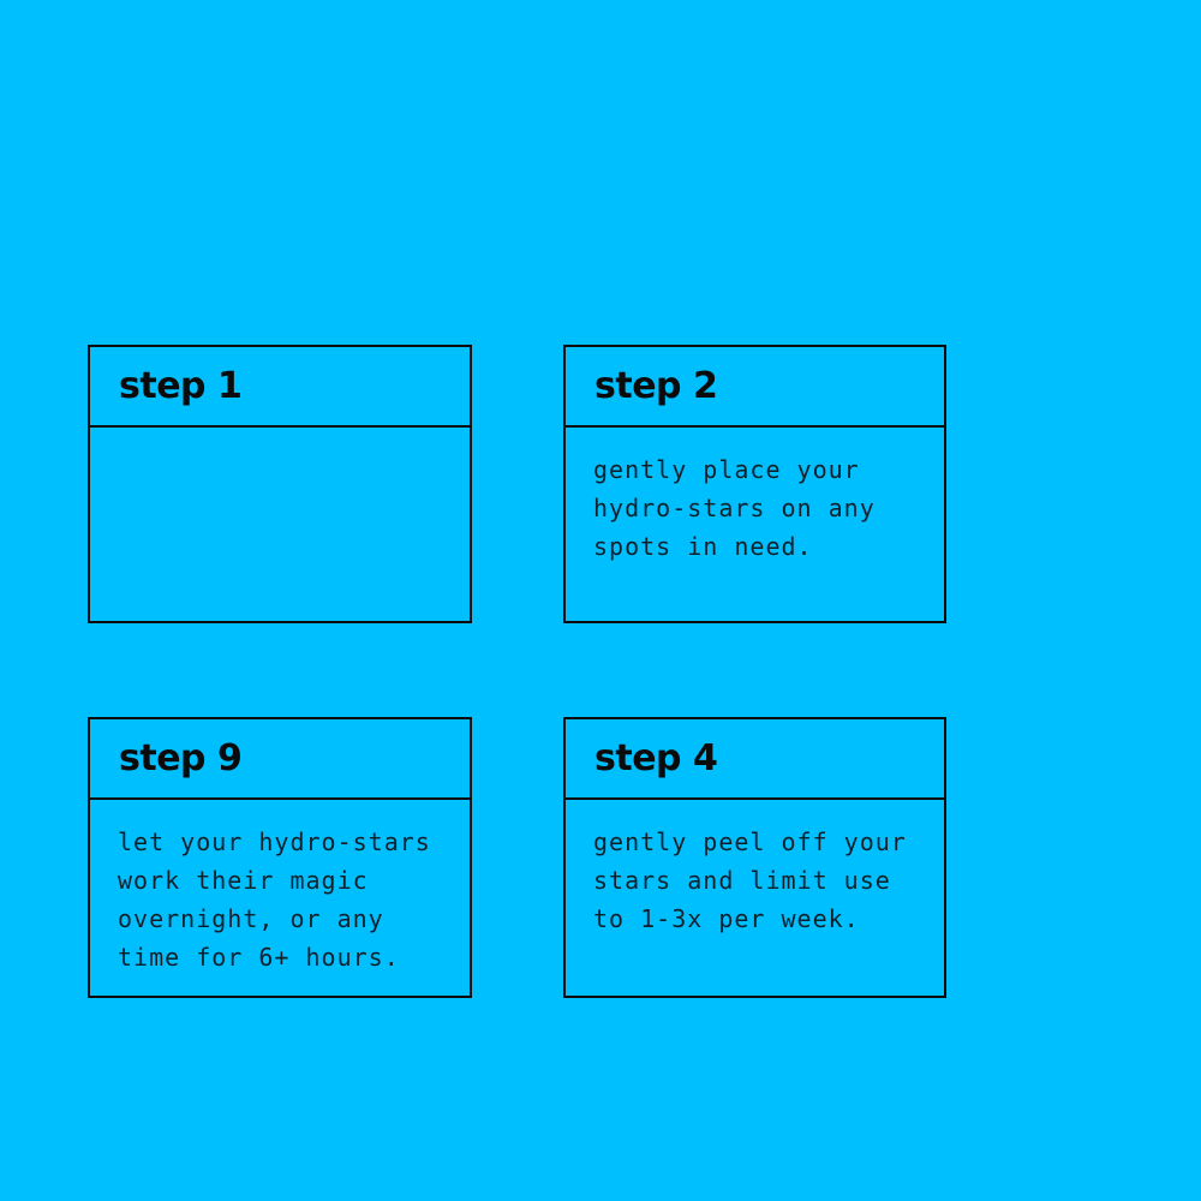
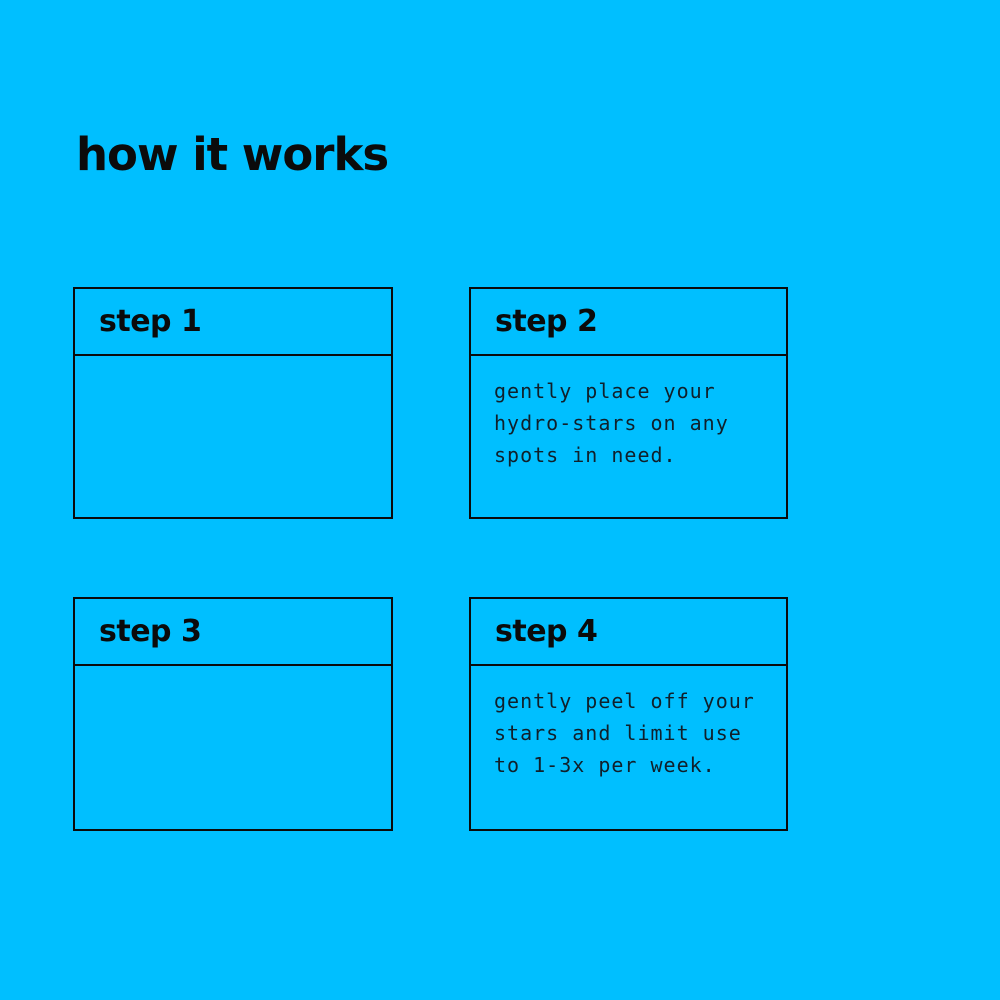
+ how it works
  step 1
  step 2
  gently place your
  hydro-stars on any
  spots in need.
- step 9
+ step 3
- let your hydro-stars
- work their magic
- overnight, or any
- time for 6+ hours.
  step 4
  gently peel off your
  stars and limit use
  to 1-3x per week.
